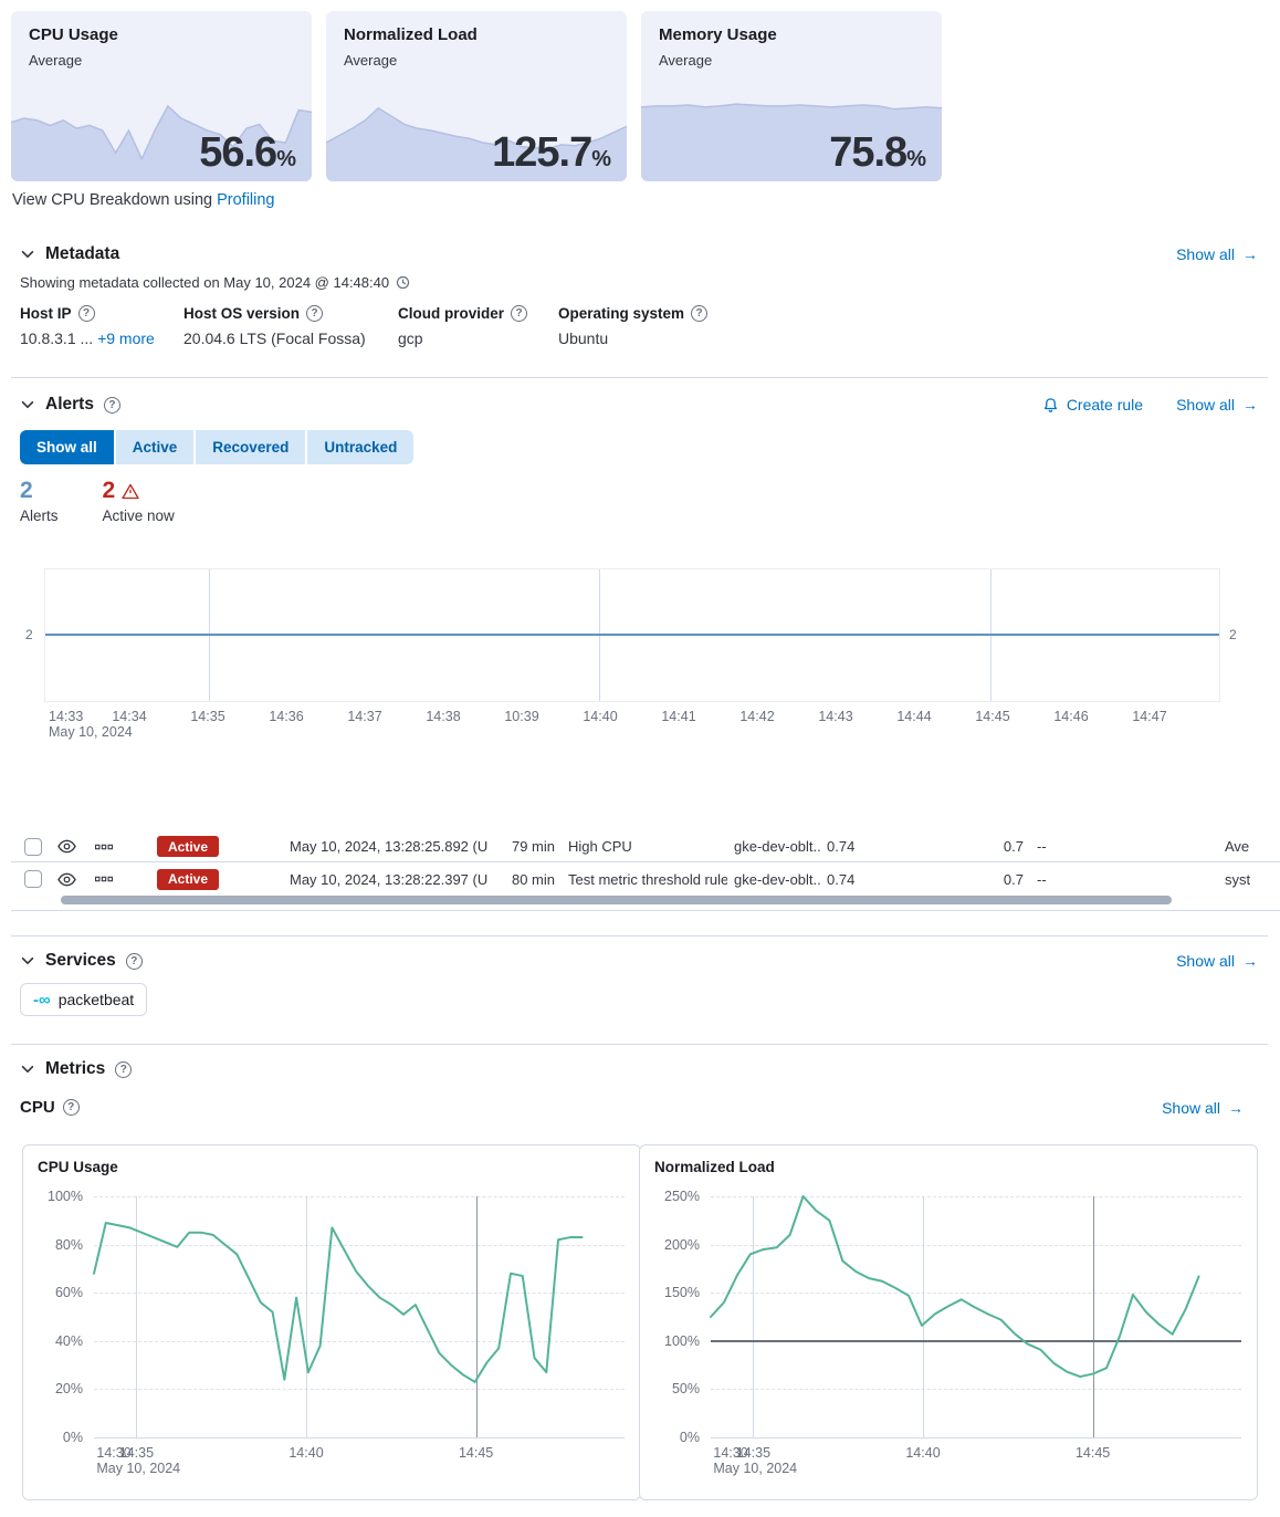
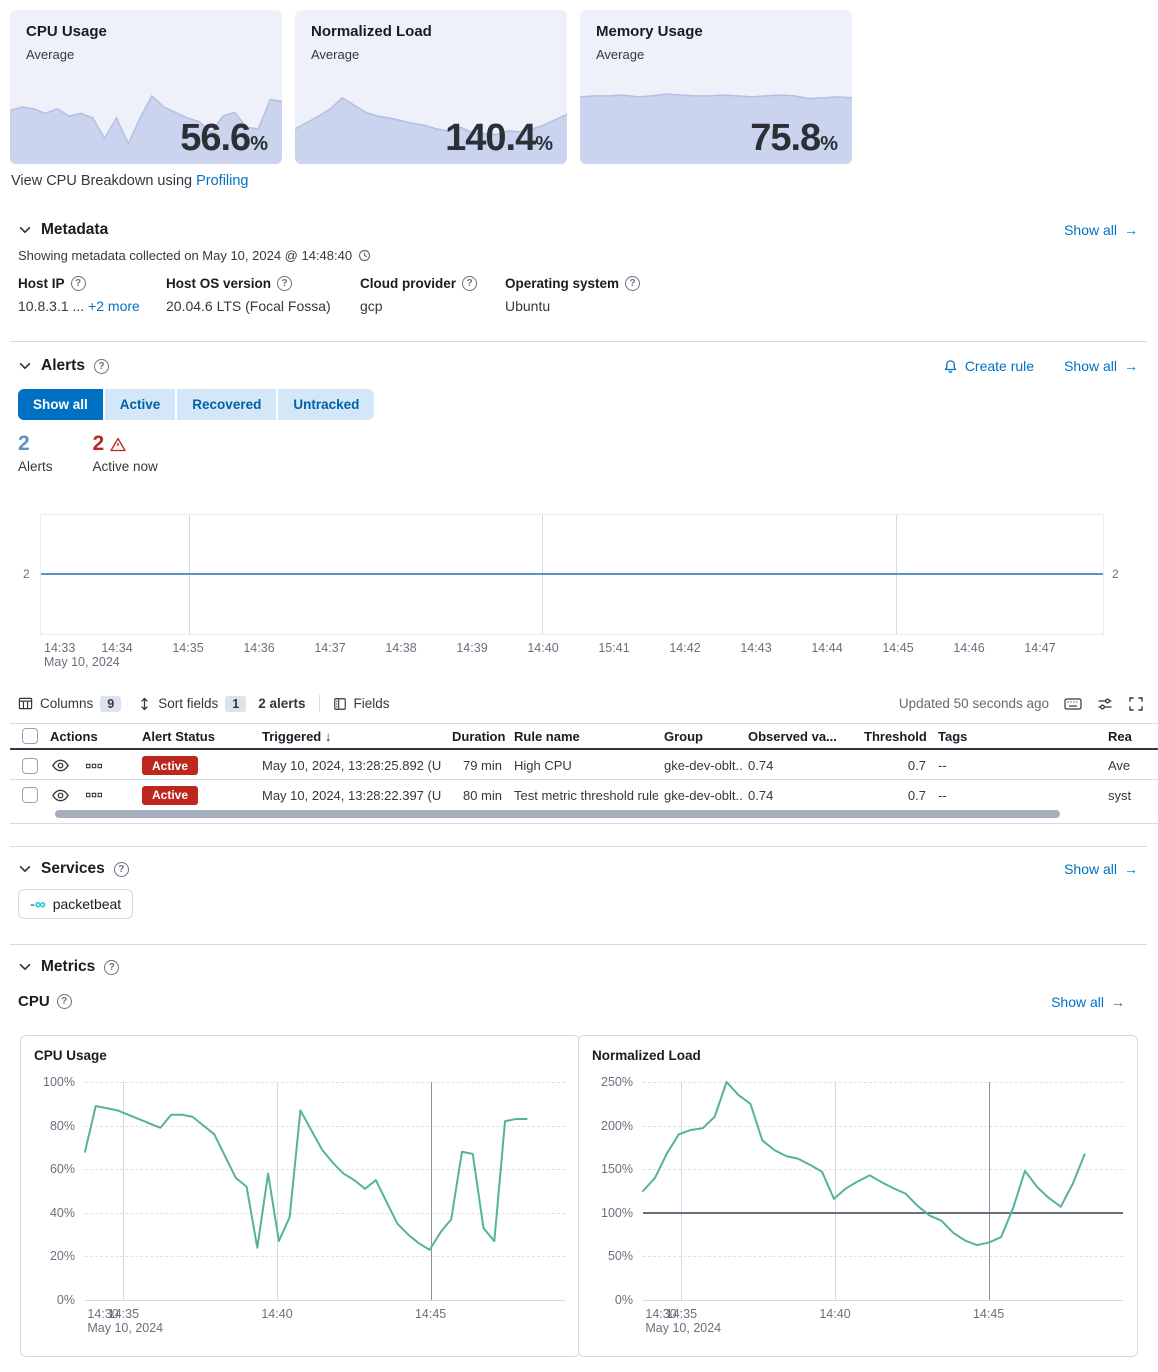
  CPU Usage
  Average
  56.6%
  Normalized Load
  Average
- 125.7%
+ 140.4%
  Memory Usage
  Average
  75.8%
  View CPU Breakdown using Profiling
  Metadata
  Show all
  →
  Showing metadata collected on May 10, 2024 @ 14:48:40
  Host IP
  ?
- 10.8.3.1 ... +9 more
+ 10.8.3.1 ... +2 more
  Host OS version
  ?
  20.04.6 LTS (Focal Fossa)
  Cloud provider
  ?
  gcp
  Operating system
  ?
  Ubuntu
  Alerts
  ?
  Create rule
  Show all
  →
  Show all
  Active
  Recovered
  Untracked
  2
  Alerts
  2
  Active now
  2
  2
  14:33
  14:34
  14:35
  14:36
  14:37
  14:38
- 10:39
+ 14:39
  14:40
- 14:41
+ 15:41
  14:42
  14:43
  14:44
  14:45
  14:46
  14:47
  May 10, 2024
+ Columns
+ 9
+ Sort fields
+ 1
+ 2 alerts
+ Fields
+ Updated 50 seconds ago
+ Actions
+ Alert Status
+ Triggered ↓
+ Duration
+ Rule name
+ Group
+ Observed va...
+ Threshold
+ Tags
+ Rea
  Active
  May 10, 2024, 13:28:25.892 (U
  79 min
  High CPU
  gke-dev-oblt..
  0.74
  0.7
  --
  Ave
  Active
  May 10, 2024, 13:28:22.397 (U
  80 min
  Test metric threshold rule
  gke-dev-oblt..
  0.74
  0.7
  --
  syst
  Services
  ?
  Show all
  →
  -∞
  packetbeat
  Metrics
  ?
  CPU
  ?
  Show all
  →
  CPU Usage
  0%
  20%
  40%
  60%
  80%
  100%
  14:30
  May 10, 2024
  14:35
  14:40
  14:45
  Normalized Load
  0%
  50%
  100%
  150%
  200%
  250%
  14:30
  May 10, 2024
  14:35
  14:40
  14:45
